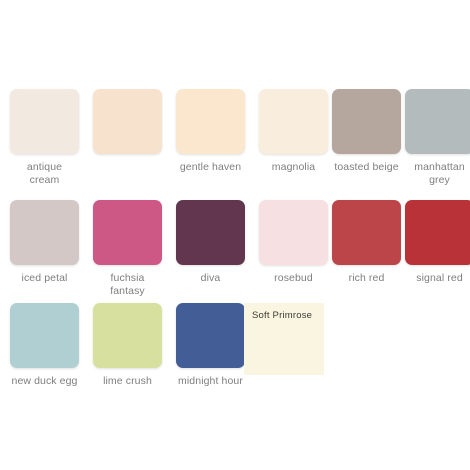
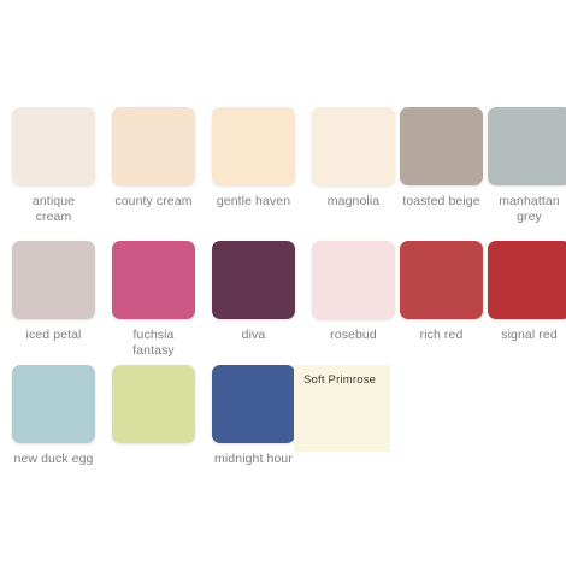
  antique
  cream
+ county cream
  gentle haven
  magnolia
  toasted beige
  manhattan
  grey
  iced petal
  fuchsia
  fantasy
  diva
  rosebud
  rich red
  signal red
  new duck egg
- lime crush
  midnight hour
  Soft Primrose
